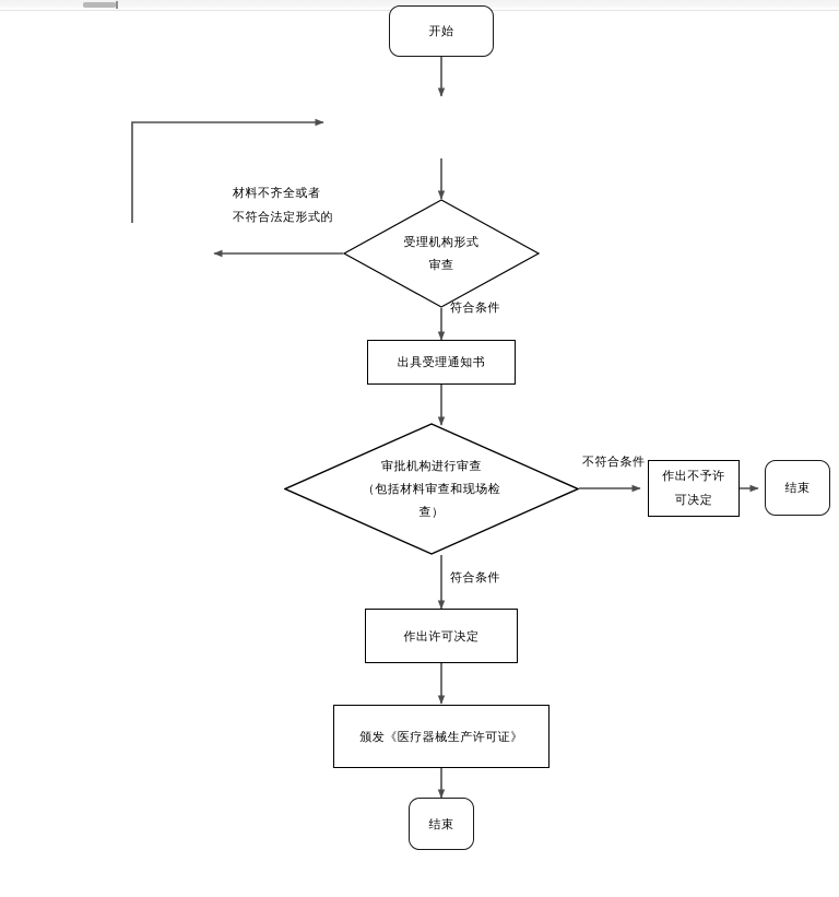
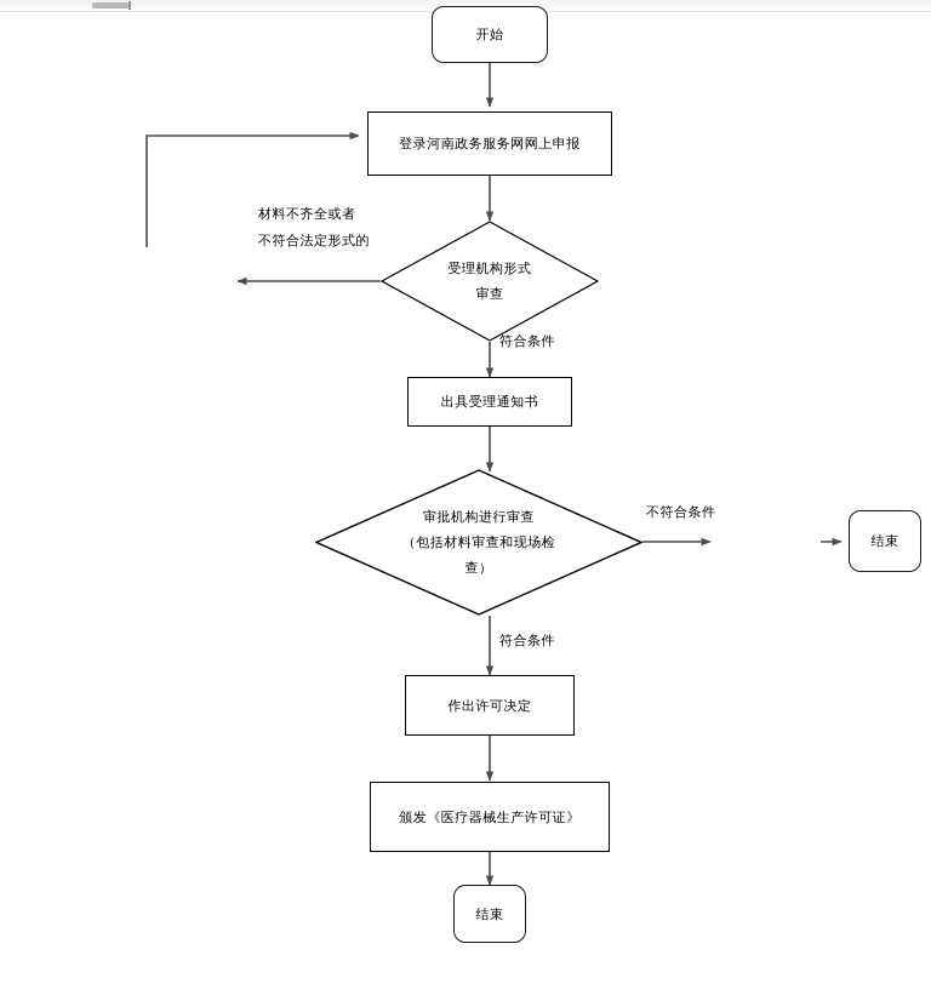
  开始
+ 登录河南政务服务网网上申报
  受理机构形式
  审查
  出具受理通知书
  审批机构进行审查
  （包括材料审查和现场检
  查）
- 作出不予许
- 可决定
  结束
  作出许可决定
  颁发《医疗器械生产许可证》
  结束
  材料不齐全或者
  不符合法定形式的
  符合条件
  不符合条件
  符合条件
